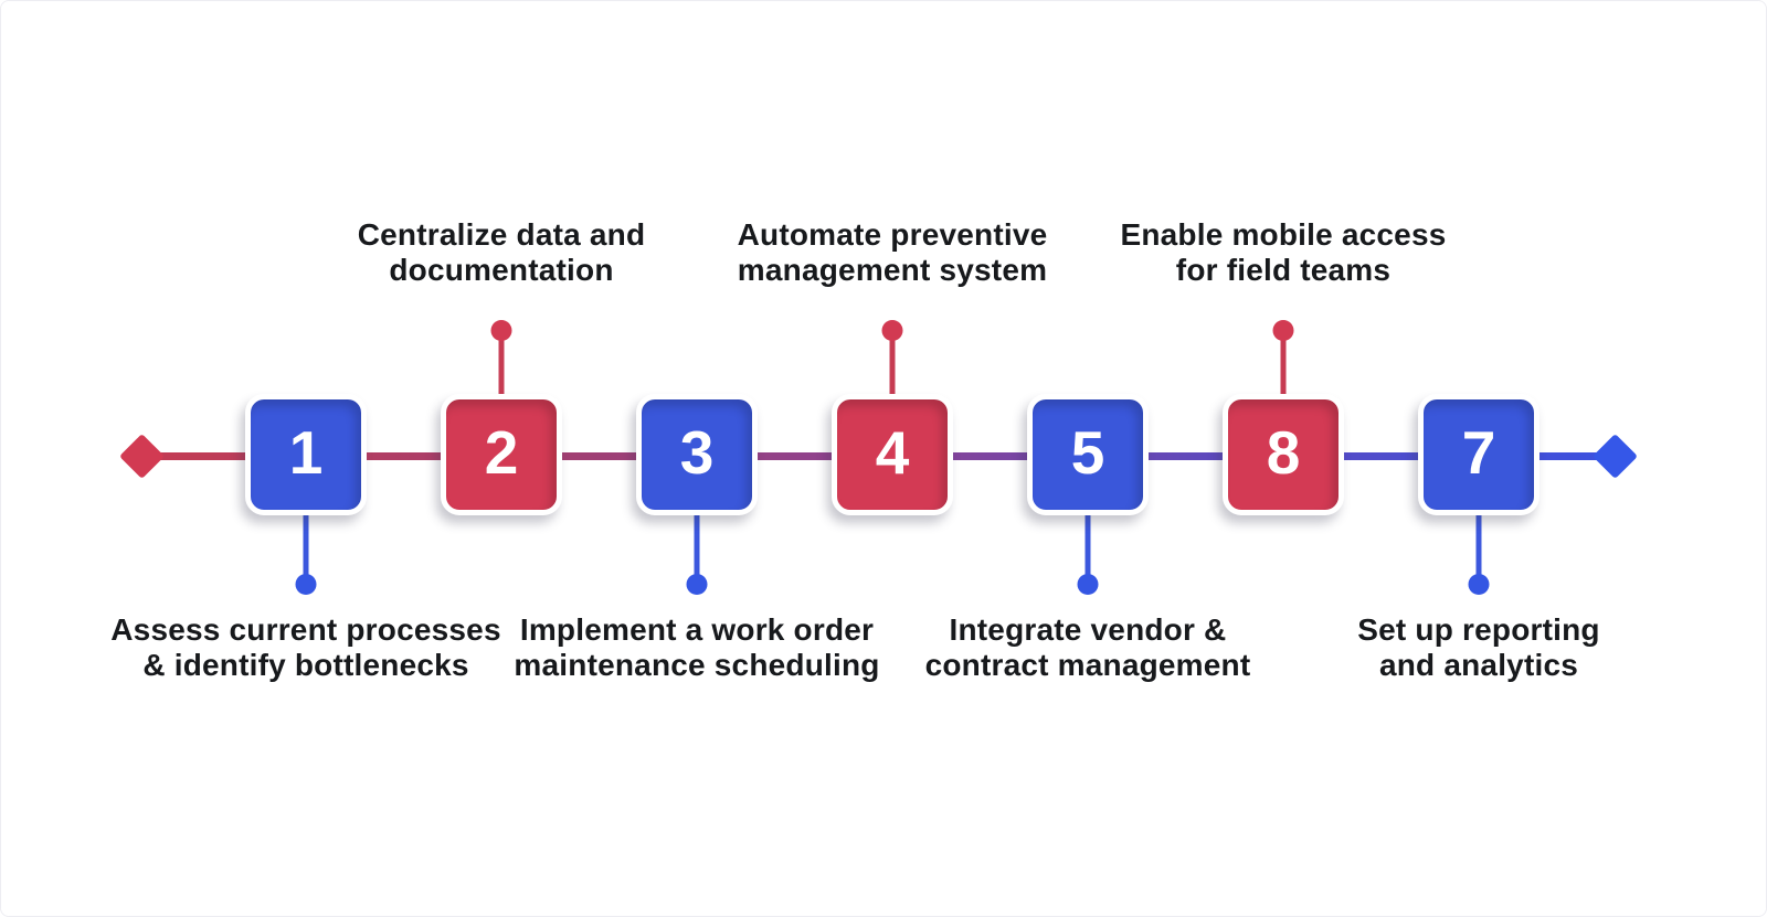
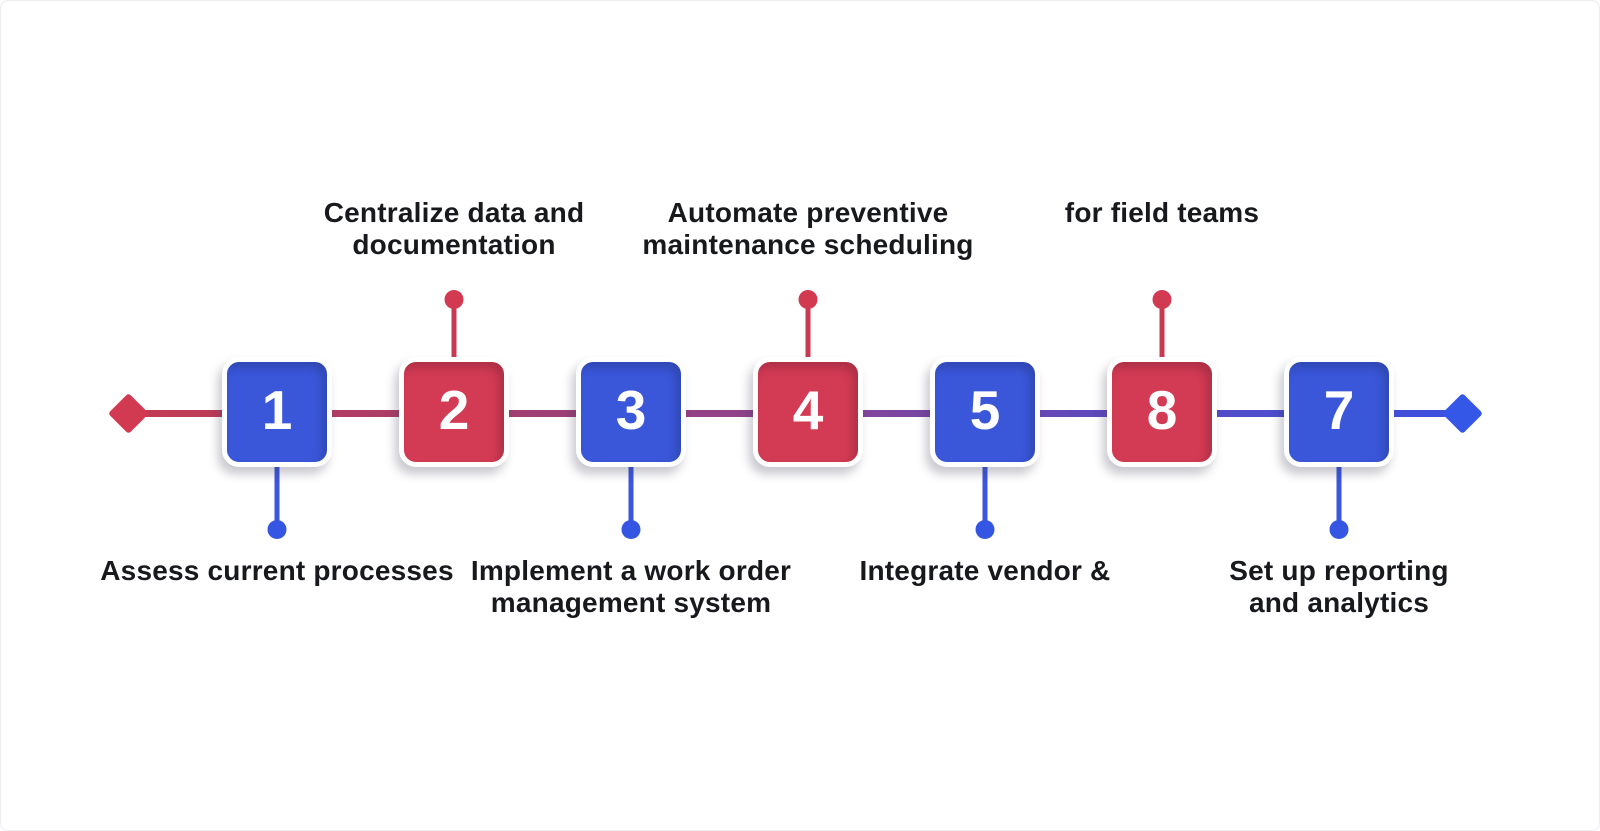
  1
  Assess current processes
- & identify bottlenecks
  2
  Centralize data and
  documentation
  3
  Implement a work order
- maintenance scheduling
+ management system
  4
  Automate preventive
- management system
+ maintenance scheduling
  5
  Integrate vendor &
- contract management
  8
- Enable mobile access
  for field teams
  7
  Set up reporting
  and analytics
